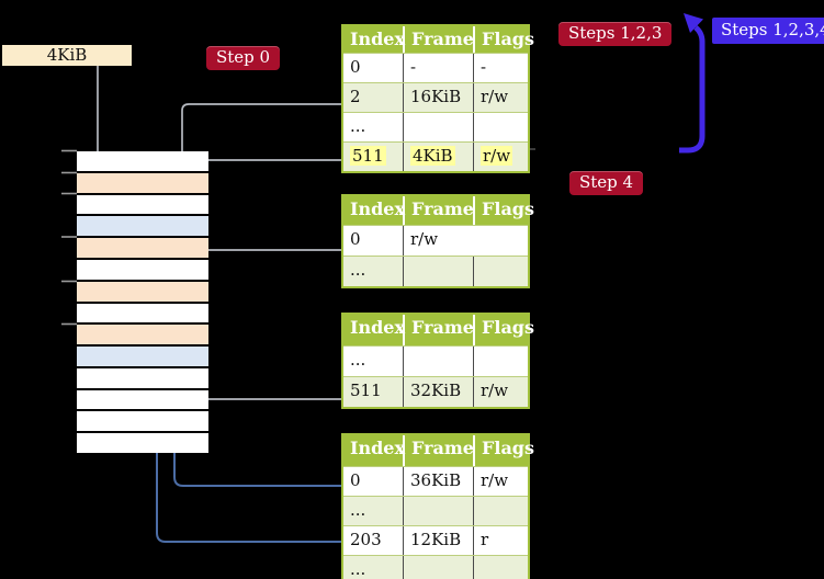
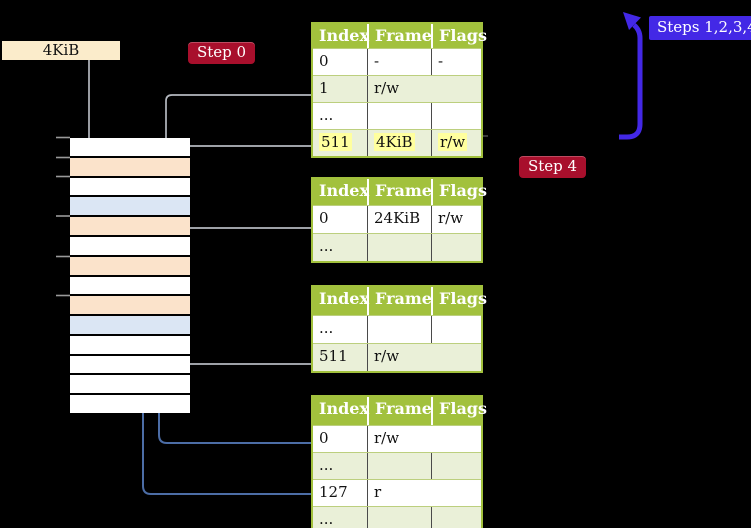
  4KiB
  Step 0
- Steps 1,2,3
  Steps 1,2,3,
  Step 4
  Index
  Frame
  Flags
  0
  -
  -
- 2
+ 1
- 16KiB
  r/w
  ...
  511
  4KiB
  r/w
  Index
  Frame
  Flags
  0
+ 24KiB
  r/w
  ...
  Index
  Frame
  Flags
  ...
  511
- 32KiB
  r/w
  Index
  Frame
  Flags
  0
- 36KiB
  r/w
  ...
- 203
+ 127
- 12KiB
  r
  ...
